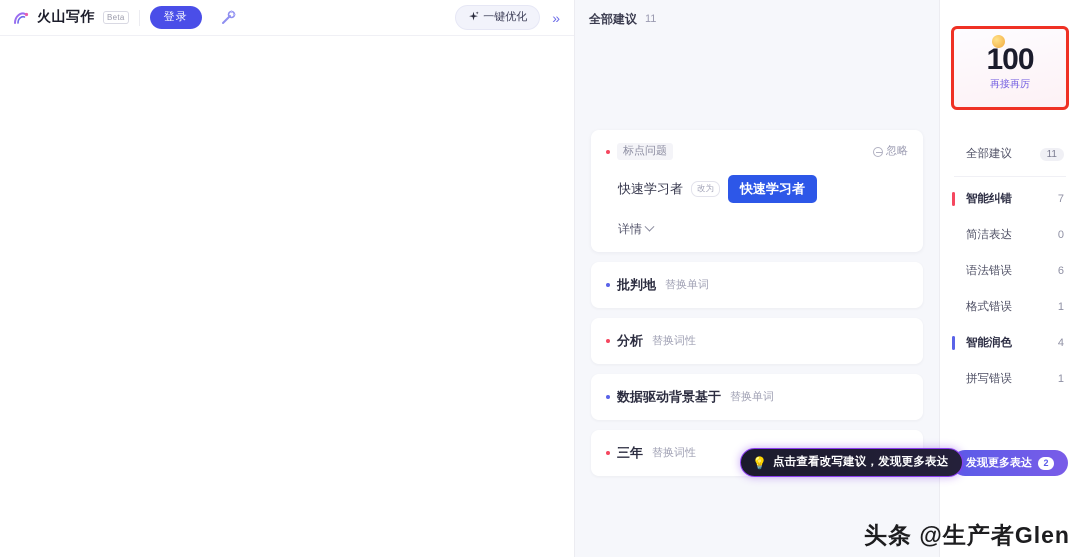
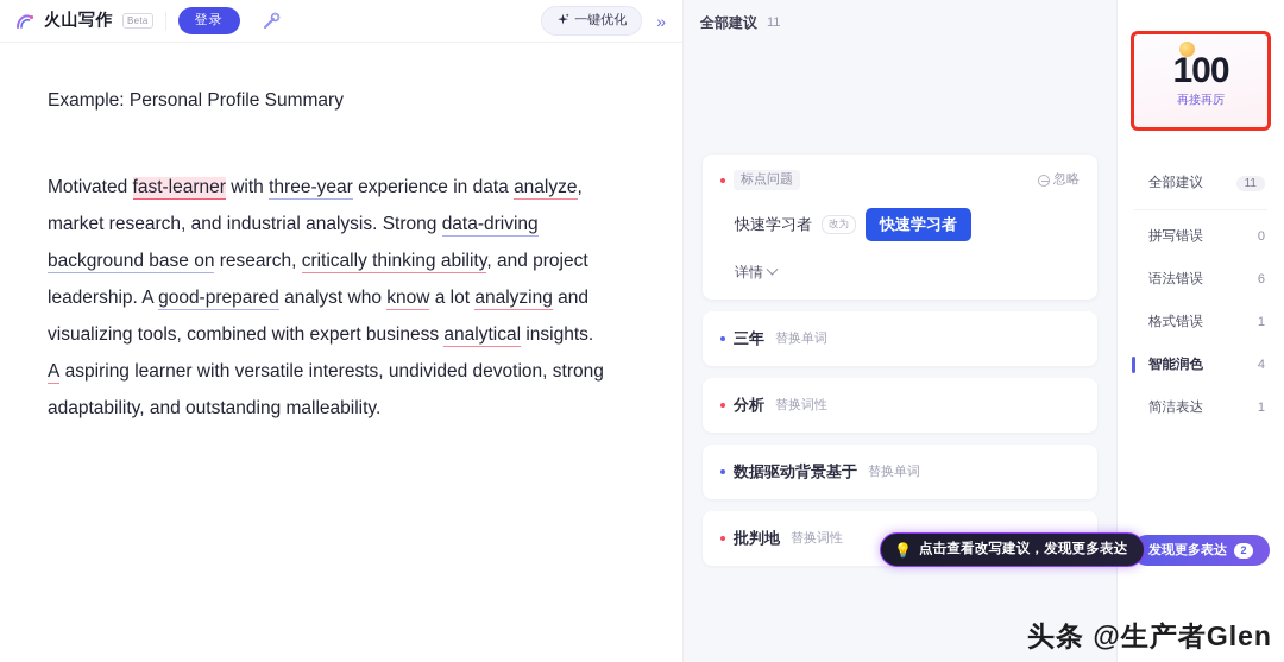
  火山写作
  Beta
  登录
  一键优化
  »
+ Example: Personal Profile Summary
+ Motivated fast-learner with three-year experience in data analyze, market research, and industrial analysis. Strong data-driving background base on research, critically thinking ability, and project leadership. A good-prepared analyst who know a lot analyzing and visualizing tools, combined with expert business analytical insights. A aspiring learner with versatile interests, undivided devotion, strong adaptability, and outstanding malleability.
  全部建议
  11
  标点问题
  忽略
  快速学习者
  改为
  快速学习者
  详情
- 批判地
+ 三年
  替换单词
  分析
  替换词性
  数据驱动背景基于
  替换单词
- 三年
+ 批判地
  替换词性
  💡
  点击查看改写建议，发现更多表达
  100
  再接再厉
  全部建议
  11
- 智能纠错
- 7
- 简洁表达
+ 拼写错误
  0
  语法错误
  6
  格式错误
  1
  智能润色
  4
- 拼写错误
+ 简洁表达
  1
  发现更多表达
  2
  头条 @生产者Glen
